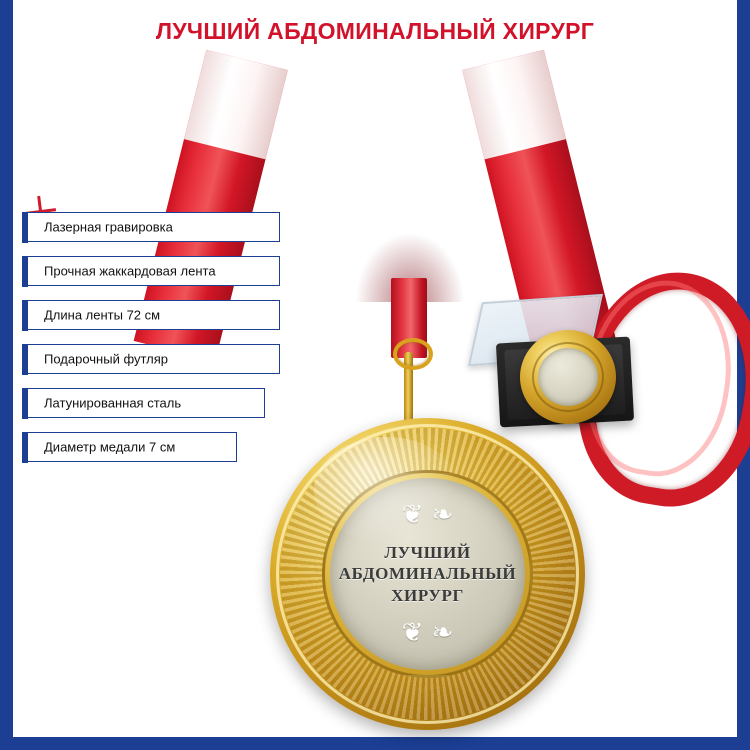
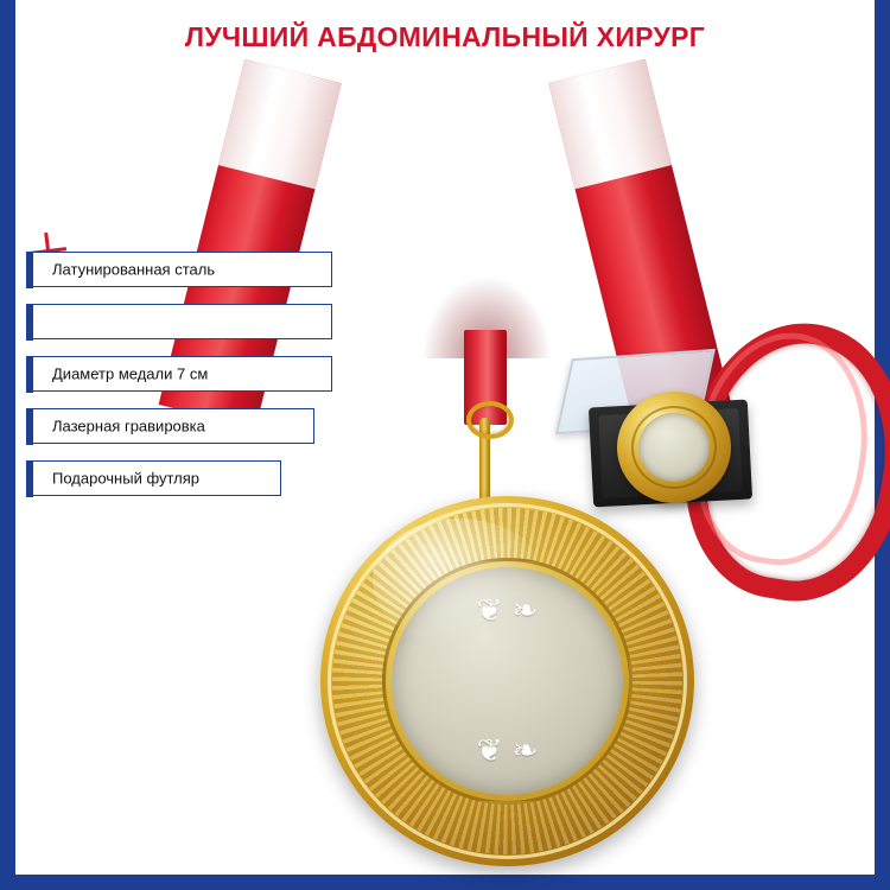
  ЛУЧШИЙ АБДОМИНАЛЬНЫЙ ХИРУРГ
- Лазерная гравировка
+ Латунированная сталь
- Прочная жаккардовая лента
- Длина ленты 72 см
- Подарочный футляр
+ Диаметр медали 7 см
- Латунированная сталь
+ Лазерная гравировка
- Диаметр медали 7 см
+ Подарочный футляр
- ЛУЧШИЙ
- АБДОМИНАЛЬНЫЙ
- ХИРУРГ
  ❦ ❧
